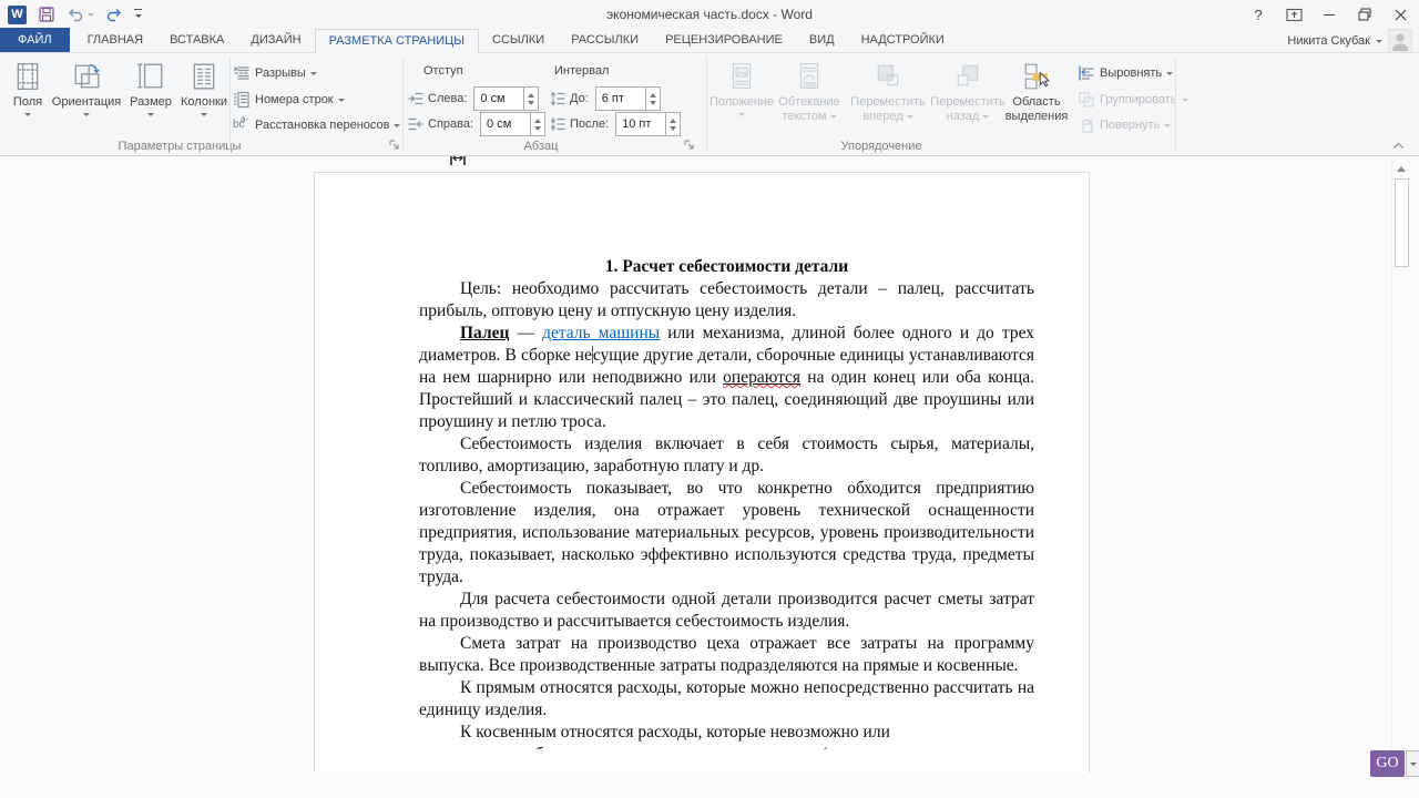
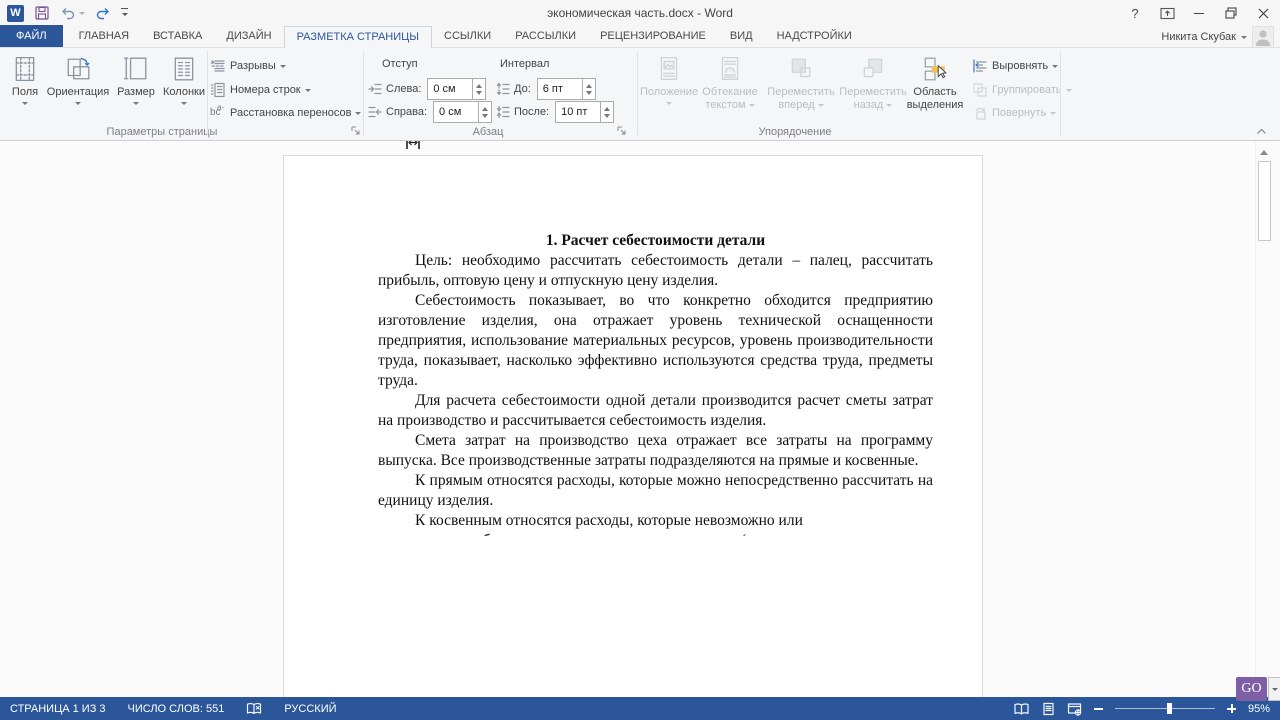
  W
  экономическая часть.docx - Word
  ?
  ФАЙЛ
  ГЛАВНАЯ
  ВСТАВКА
  ДИЗАЙН
  РАЗМЕТКА СТРАНИЦЫ
  ССЫЛКИ
  РАССЫЛКИ
  РЕЦЕНЗИРОВАНИЕ
  ВИД
  НАДСТРОЙКИ
  Никита Скубак
  Поля
  Ориентация
  Размер
  Колонки
  Разрывы
  Номера строк
  bc
  a-
  Расстановка переносов
  Параметры страниы
  Отступ
  Интервал
  Слева:
  0 см
  Справа:
  0 см
  До:
  6 пт
  После:
  10 пт
  Абзац
  Положение
  Обтекание
  текстом
  Переместить
  вперед
  Переместить
  назад
  Область
  выделения
  Выровнять
  Группировать
  Повернуть
  Упорядочение
  1. Расчет себестоимости детали
  Цель: необходимо рассчитать себестоимость детали – палец, рассчитать прибыль, оптовую цену и отпускную цену изделия.
- Палец — деталь машины или механизма, длиной более одного и до трех диаметров. В сборке несущие другие детали, сборочные единицы устанавливаются на нем шарнирно или неподвижно или операются на один конец или оба конца. Простейший и классический палец – это палец, соединяющий две проушины или проушину и петлю троса.
- Себестоимость изделия включает в себя стоимость сырья, материалы, топливо, амортизацию, заработную плату и др.
  Себестоимость показывает, во что конкретно обходится предприятию изготовление изделия, она отражает уровень технической оснащенности предприятия, использование материальных ресурсов, уровень производительности труда, показывает, насколько эффективно используются средства труда, предметы труда.
  Для расчета себестоимости одной детали производится расчет сметы затрат на производство и рассчитывается себестоимость изделия.
  Смета затрат на производство цеха отражает все затраты на программу выпуска. Все производственные затраты подразделяются на прямые и косвенные.
  К прямым относятся расходы, которые можно непосредственно рассчитать на единицу изделия.
  К косвенным относятся расходы, которые невозможно или
  GO
+ СТРАНИЦА 1 ИЗ 3
+ ЧИСЛО СЛОВ: 551
+ РУССКИЙ
+ 95%
